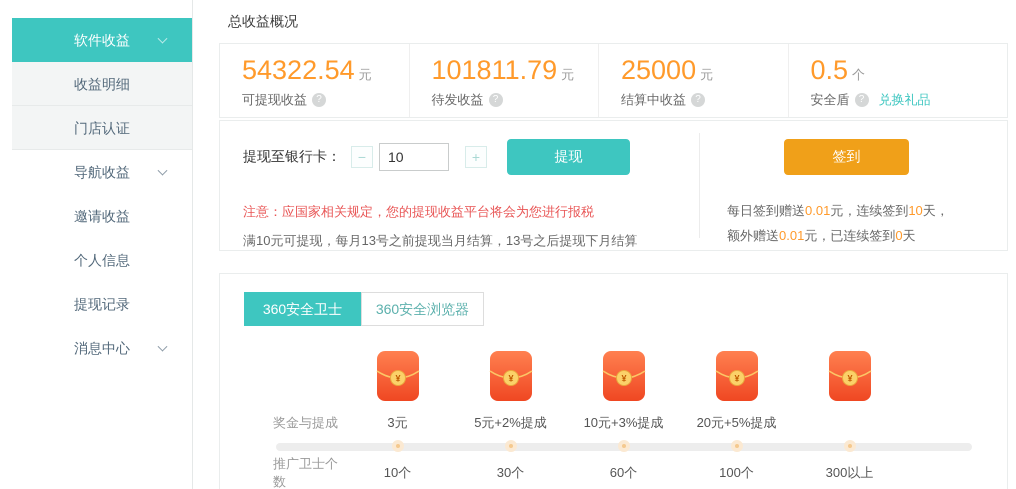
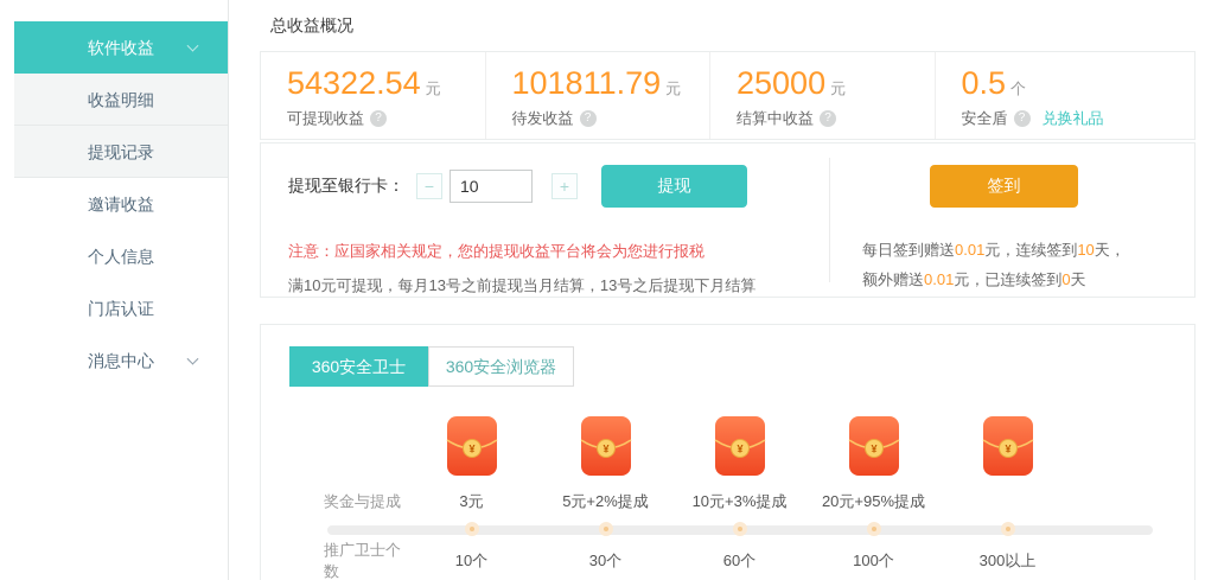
  软件收益
  收益明细
- 门店认证
+ 提现记录
- 导航收益
  邀请收益
  个人信息
- 提现记录
+ 门店认证
  消息中心
  总收益概况
  54322.54 元
  可提现收益
  ?
  101811.79 元
  待发收益
  ?
  25000 元
  结算中收益
  ?
  0.5 个
  安全盾
  ?
  兑换礼品
  提现至银行卡：
  −
  10
  +
  提现
  注意：应国家相关规定，您的提现收益平台将会为您进行报税
  满10元可提现，每月13号之前提现当月结算，13号之后提现下月结算
  签到
  每日签到赠送0.01元，连续签到10天，
  额外赠送0.01元，已连续签到0天
  360安全卫士
  360安全浏览器
  ¥
  ¥
  ¥
  ¥
  ¥
  奖金与提成
  3元
  5元+2%提成
  10元+3%提成
- 20元+5%提成
+ 20元+95%提成
  推广卫士个数
  10个
  30个
  60个
  100个
  300以上
